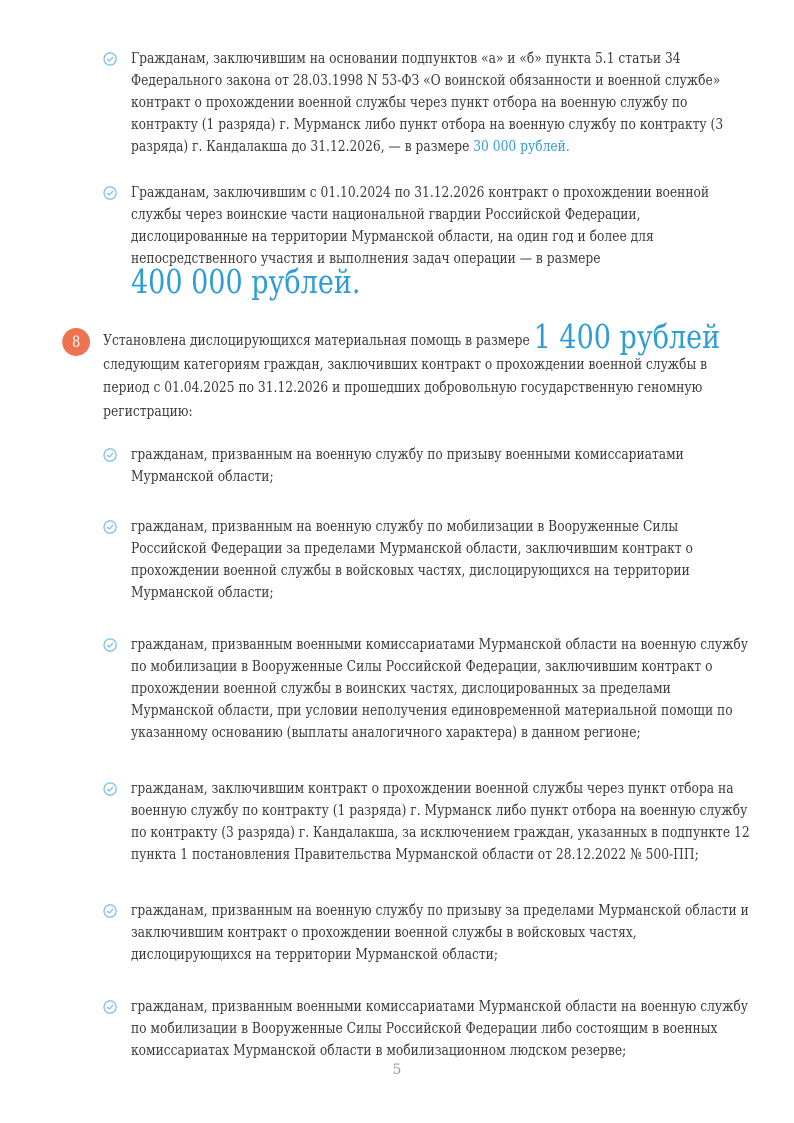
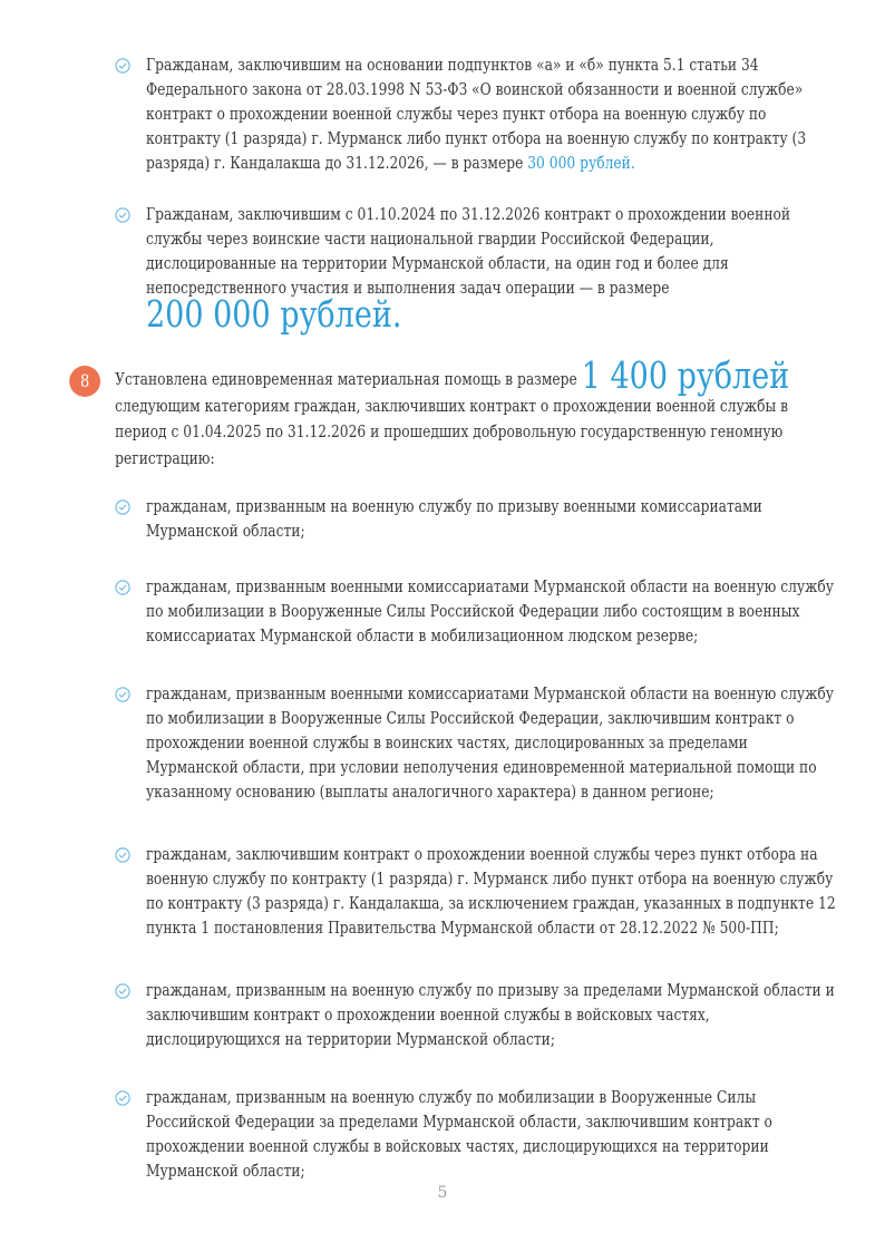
  Гражданам, заключившим на основании подпунктов «а» и «б» пункта 5.1 статьи 34 Федерального закона от 28.03.1998 N 53-ФЗ «О воинской обязанности и военной службе» контракт о прохождении военной службы через пункт отбора на военную службу по контракту (1 разряда) г. Мурманск либо пункт отбора на военную службу по контракту (3 разряда) г. Кандалакша до 31.12.2026, — в размере 30 000 рублей.
- Гражданам, заключившим с 01.10.2024 по 31.12.2026 контракт о прохождении военной службы через воинские части национальной гвардии Российской Федерации, дислоцированные на территории Мурманской области, на один год и более для непосредственного участия и выполнения задач операции — в размере 400 000 рублей.
+ Гражданам, заключившим с 01.10.2024 по 31.12.2026 контракт о прохождении военной службы через воинские части национальной гвардии Российской Федерации, дислоцированные на территории Мурманской области, на один год и более для непосредственного участия и выполнения задач операции — в размере 200 000 рублей.
  8
- Установлена дислоцирующихся материальная помощь в размере 1 400 рублей следующим категориям граждан, заключивших контракт о прохождении военной службы в период с 01.04.2025 по 31.12.2026 и прошедших добровольную государственную геномную регистрацию:
+ Установлена единовременная материальная помощь в размере 1 400 рублей следующим категориям граждан, заключивших контракт о прохождении военной службы в период с 01.04.2025 по 31.12.2026 и прошедших добровольную государственную геномную регистрацию:
  гражданам, призванным на военную службу по призыву военными комиссариатами Мурманской области;
- гражданам, призванным на военную службу по мобилизации в Вооруженные Силы Российской Федерации за пределами Мурманской области, заключившим контракт о прохождении военной службы в войсковых частях, дислоцирующихся на территории Мурманской области;
+ гражданам, призванным военными комиссариатами Мурманской области на военную службу по мобилизации в Вооруженные Силы Российской Федерации либо состоящим в военных комиссариатах Мурманской области в мобилизационном людском резерве;
  гражданам, призванным военными комиссариатами Мурманской области на военную службу по мобилизации в Вооруженные Силы Российской Федерации, заключившим контракт о прохождении военной службы в воинских частях, дислоцированных за пределами Мурманской области, при условии неполучения единовременной материальной помощи по указанному основанию (выплаты аналогичного характера) в данном регионе;
  гражданам, заключившим контракт о прохождении военной службы через пункт отбора на военную службу по контракту (1 разряда) г. Мурманск либо пункт отбора на военную службу по контракту (3 разряда) г. Кандалакша, за исключением граждан, указанных в подпункте 12 пункта 1 постановления Правительства Мурманской области от 28.12.2022 № 500-ПП;
  гражданам, призванным на военную службу по призыву за пределами Мурманской области и заключившим контракт о прохождении военной службы в войсковых частях, дислоцирующихся на территории Мурманской области;
- гражданам, призванным военными комиссариатами Мурманской области на военную службу по мобилизации в Вооруженные Силы Российской Федерации либо состоящим в военных комиссариатах Мурманской области в мобилизационном людском резерве;
+ гражданам, призванным на военную службу по мобилизации в Вооруженные Силы Российской Федерации за пределами Мурманской области, заключившим контракт о прохождении военной службы в войсковых частях, дислоцирующихся на территории Мурманской области;
  5
